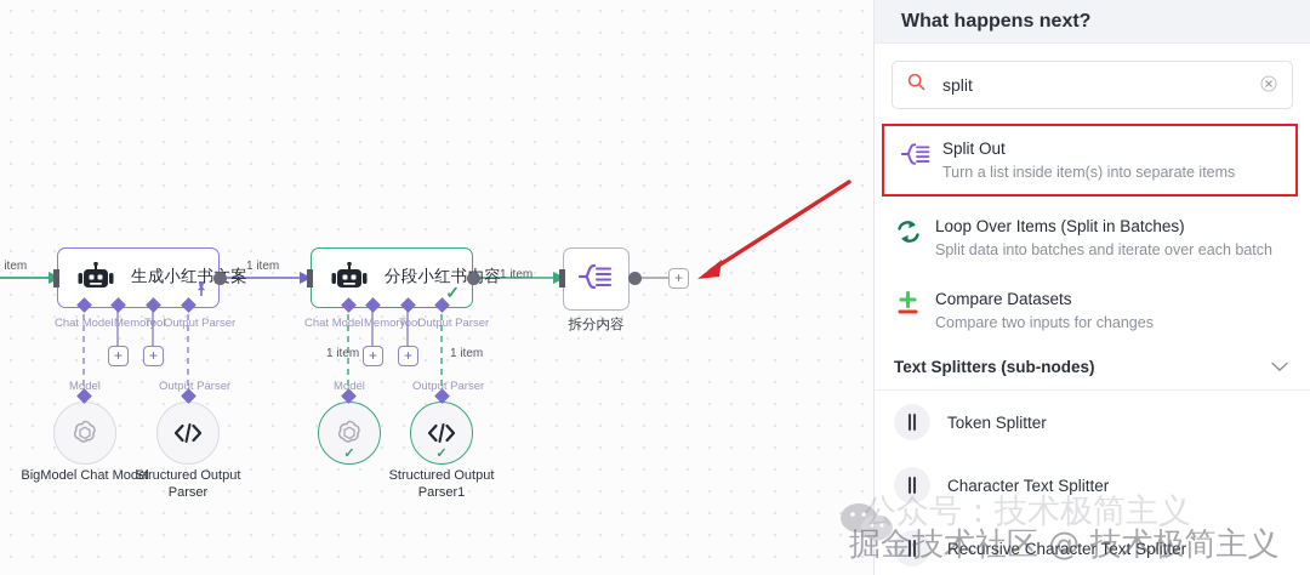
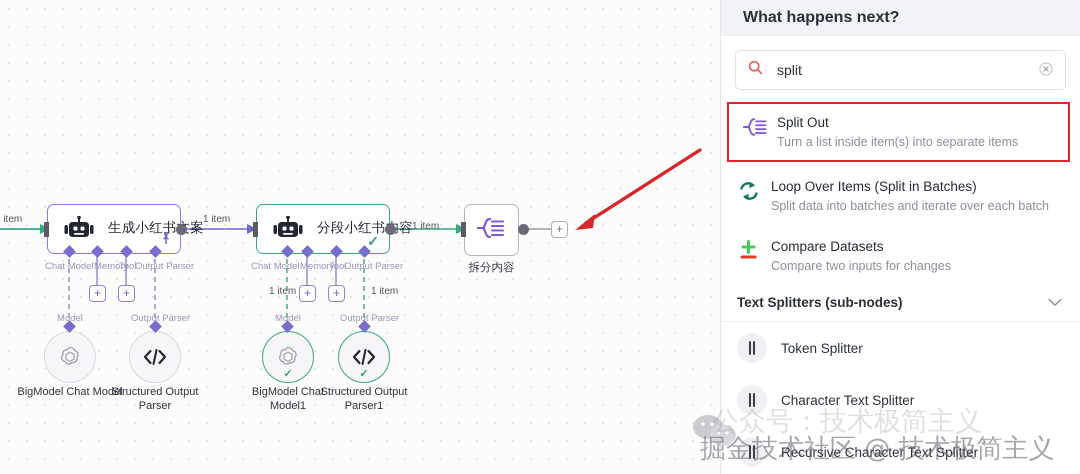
  生成小红书案
  分段小红书容
  ✓
  拆分内容
  +
  item
  1 item
  1 item
  1 item
  1 item
  Chat Model
  Memory
  Tool
  Output Parser
  +
  +
  Chat Model
  Memory
  Tool
  Output Parser
  +
  +
  Model
  Output Parser
  Model
  Output Parser
  BigModel Chat Model
  Structured Output Parser
  ✓
+ BigModel Chat Model1
  ✓
  Structured Output Parser1
  What happens next?
  split
  Split Out
  Turn a list inside item(s) into separate items
  Loop Over Items (Split in Batches)
  Split data into batches and iterate over each batch
  Compare Datasets
  Compare two inputs for changes
  Text Splitters (sub-nodes)
  Token Splitter
  Character Text Splitter
  Recursive Character Text Splitter
  公众号：技术极简主义
  掘金技术社区 @ 技术极简主义
